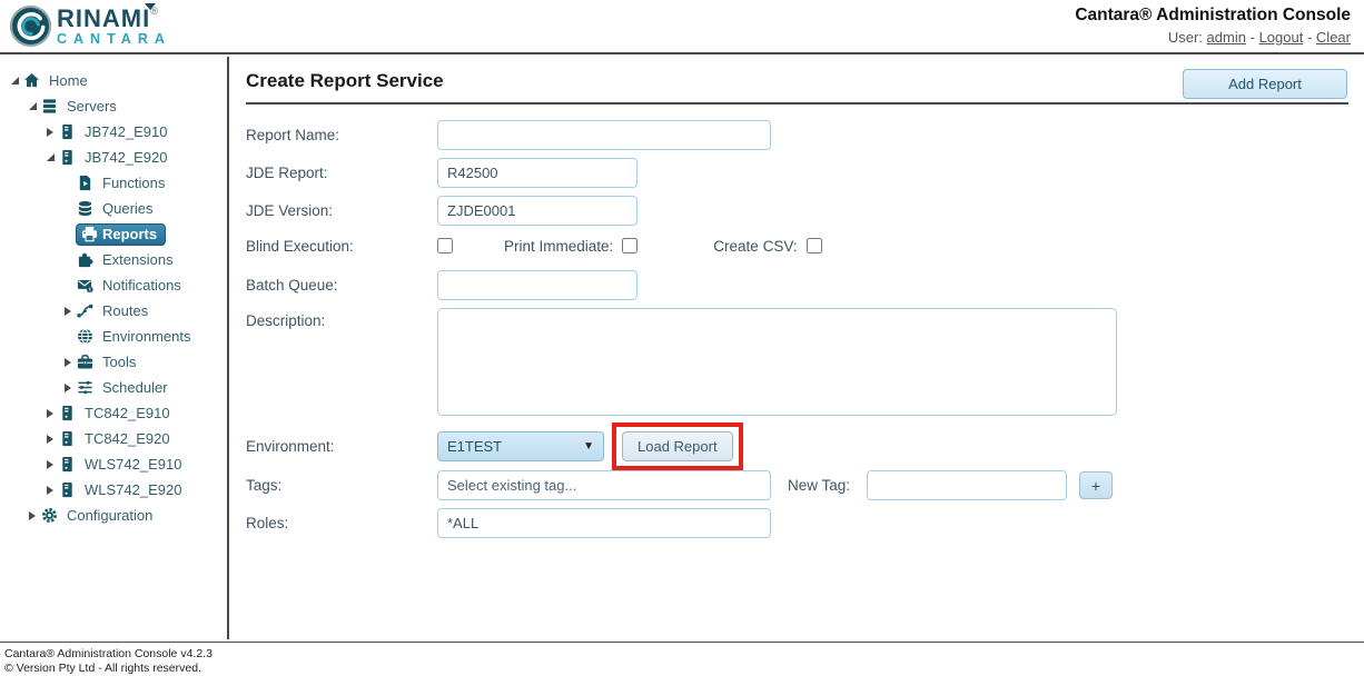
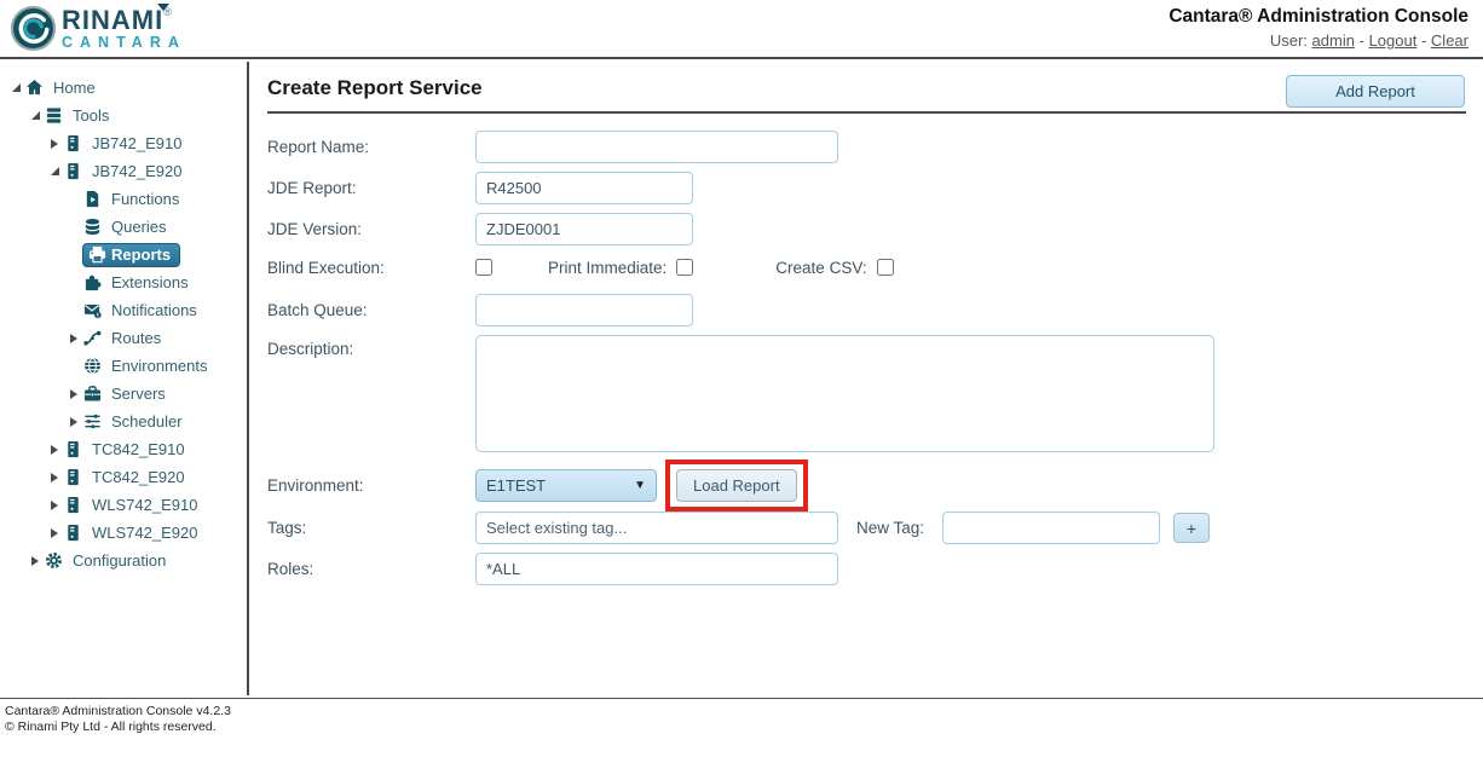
  RINAMI®
  CANTARA
  Cantara® Administration Console
  User: admin - Logout - Clear
  Home
- Servers
+ Tools
  JB742_E910
  JB742_E920
  Functions
  Queries
  Reports
  Extensions
  Notifications
  Routes
  Environments
- Tools
+ Servers
  Scheduler
  TC842_E910
  TC842_E920
  WLS742_E910
  WLS742_E920
  Configuration
  Create Report Service
  Add Report
  Report Name:
  JDE Report:
  R42500
  JDE Version:
  ZJDE0001
  Blind Execution:
  Print Immediate:
  Create CSV:
  Batch Queue:
  Description:
  Environment:
  E1TEST
  ▼
  Load Report
  Tags:
  Select existing tag...
  New Tag:
  +
  Roles:
  *ALL
  Cantara® Administration Console v4.2.3
- © Version Pty Ltd - All rights reserved.
+ © Rinami Pty Ltd - All rights reserved.
